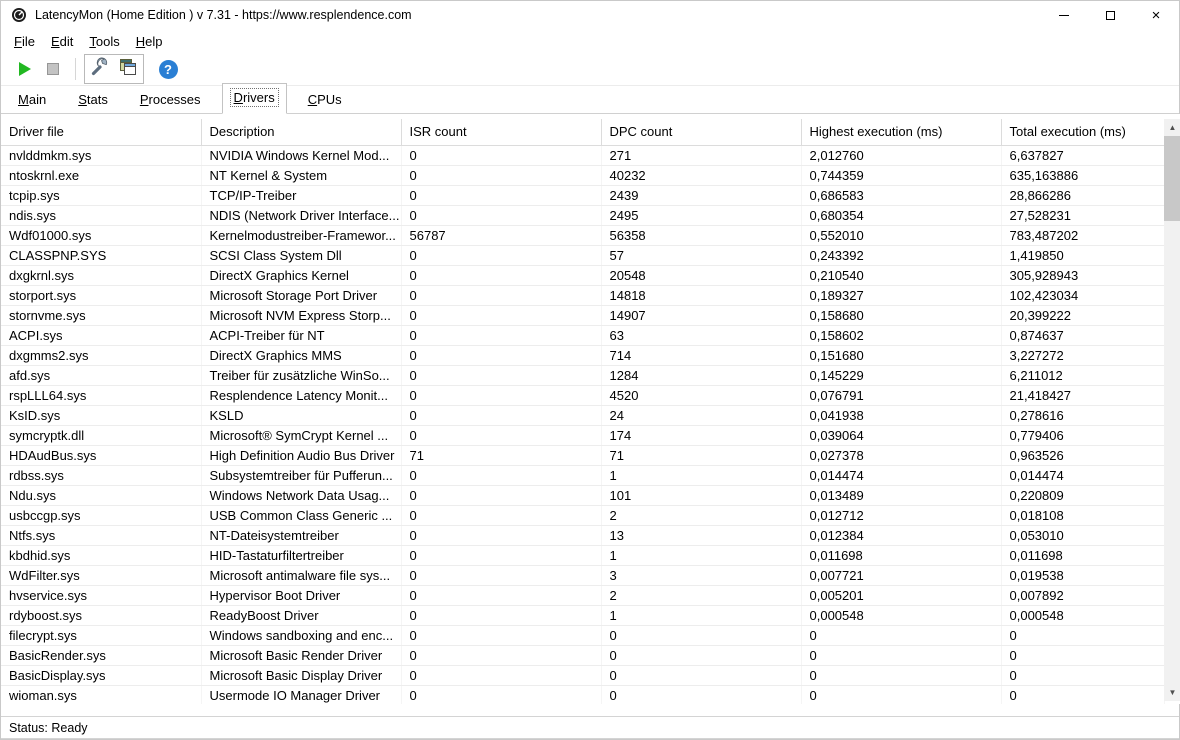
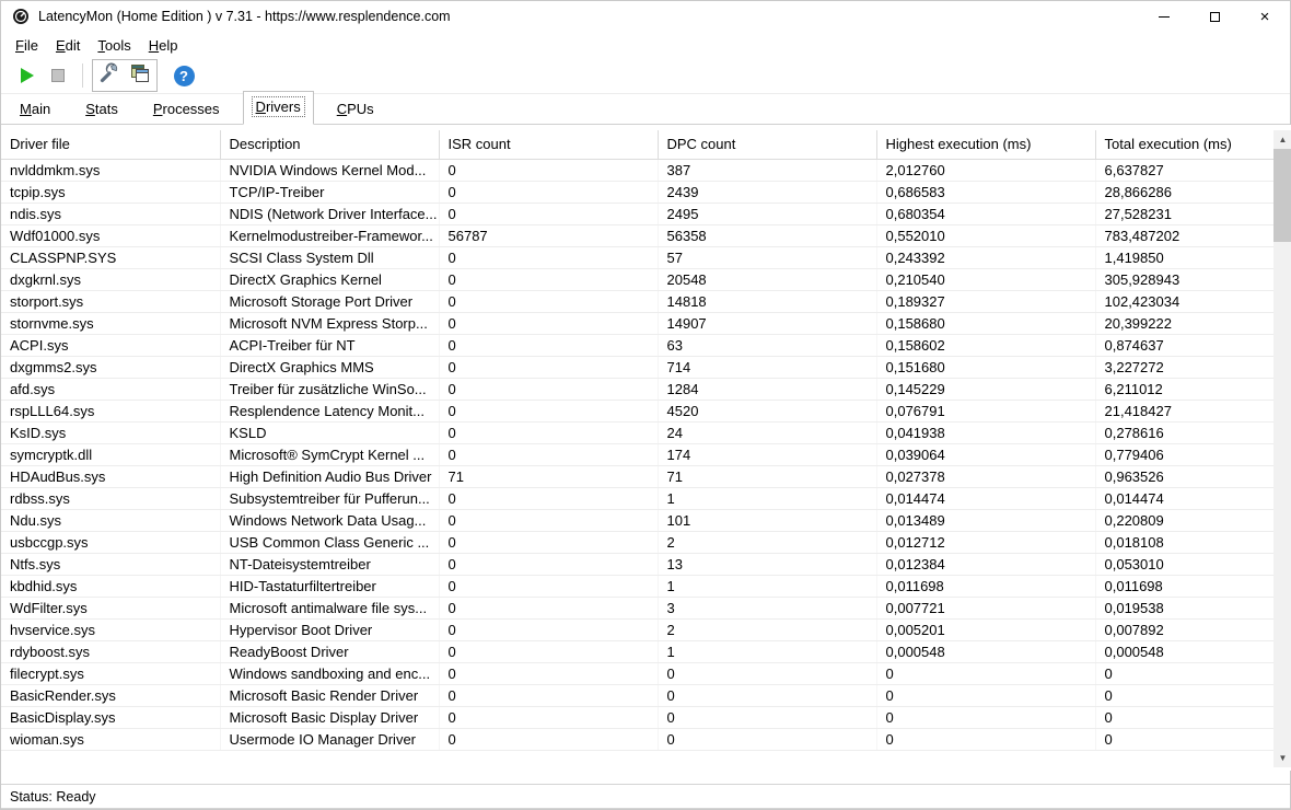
  LatencyMon (Home Edition ) v 7.31 - https://www.resplendence.com
  ×
  File
  Edit
  Tools
  Help
  ?
  Main
  Stats
  Processes
  Drivers
  CPUs
  Driver file	Description	ISR count	DPC count	Highest execution (ms)	Total execution (ms)
- nvlddmkm.sys	NVIDIA Windows Kernel Mod...	0	271	2,012760	6,637827
+ nvlddmkm.sys	NVIDIA Windows Kernel Mod...	0	387	2,012760	6,637827
- ntoskrnl.exe	NT Kernel & System	0	40232	0,744359	635,163886
  tcpip.sys	TCP/IP-Treiber	0	2439	0,686583	28,866286
  ndis.sys	NDIS (Network Driver Interface...	0	2495	0,680354	27,528231
  Wdf01000.sys	Kernelmodustreiber-Framewor...	56787	56358	0,552010	783,487202
  CLASSPNP.SYS	SCSI Class System Dll	0	57	0,243392	1,419850
  dxgkrnl.sys	DirectX Graphics Kernel	0	20548	0,210540	305,928943
  storport.sys	Microsoft Storage Port Driver	0	14818	0,189327	102,423034
  stornvme.sys	Microsoft NVM Express Storp...	0	14907	0,158680	20,399222
  ACPI.sys	ACPI-Treiber für NT	0	63	0,158602	0,874637
  dxgmms2.sys	DirectX Graphics MMS	0	714	0,151680	3,227272
  afd.sys	Treiber für zusätzliche WinSo...	0	1284	0,145229	6,211012
  rspLLL64.sys	Resplendence Latency Monit...	0	4520	0,076791	21,418427
  KsID.sys	KSLD	0	24	0,041938	0,278616
  symcryptk.dll	Microsoft® SymCrypt Kernel ...	0	174	0,039064	0,779406
  HDAudBus.sys	High Definition Audio Bus Driver	71	71	0,027378	0,963526
  rdbss.sys	Subsystemtreiber für Pufferun...	0	1	0,014474	0,014474
  Ndu.sys	Windows Network Data Usag...	0	101	0,013489	0,220809
  usbccgp.sys	USB Common Class Generic ...	0	2	0,012712	0,018108
  Ntfs.sys	NT-Dateisystemtreiber	0	13	0,012384	0,053010
  kbdhid.sys	HID-Tastaturfiltertreiber	0	1	0,011698	0,011698
  WdFilter.sys	Microsoft antimalware file sys...	0	3	0,007721	0,019538
  hvservice.sys	Hypervisor Boot Driver	0	2	0,005201	0,007892
  rdyboost.sys	ReadyBoost Driver	0	1	0,000548	0,000548
  filecrypt.sys	Windows sandboxing and enc...	0	0	0	0
  BasicRender.sys	Microsoft Basic Render Driver	0	0	0	0
  BasicDisplay.sys	Microsoft Basic Display Driver	0	0	0	0
  wioman.sys	Usermode IO Manager Driver	0	0	0	0
  ▲
  ▼
  Status: Ready
